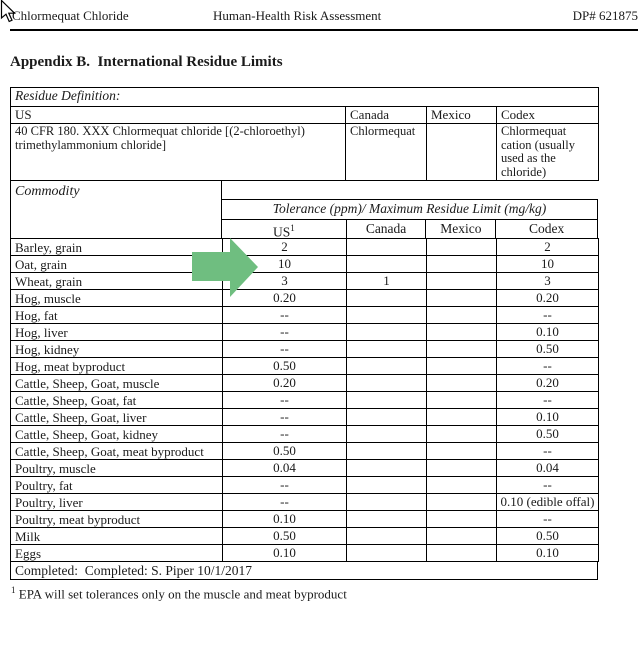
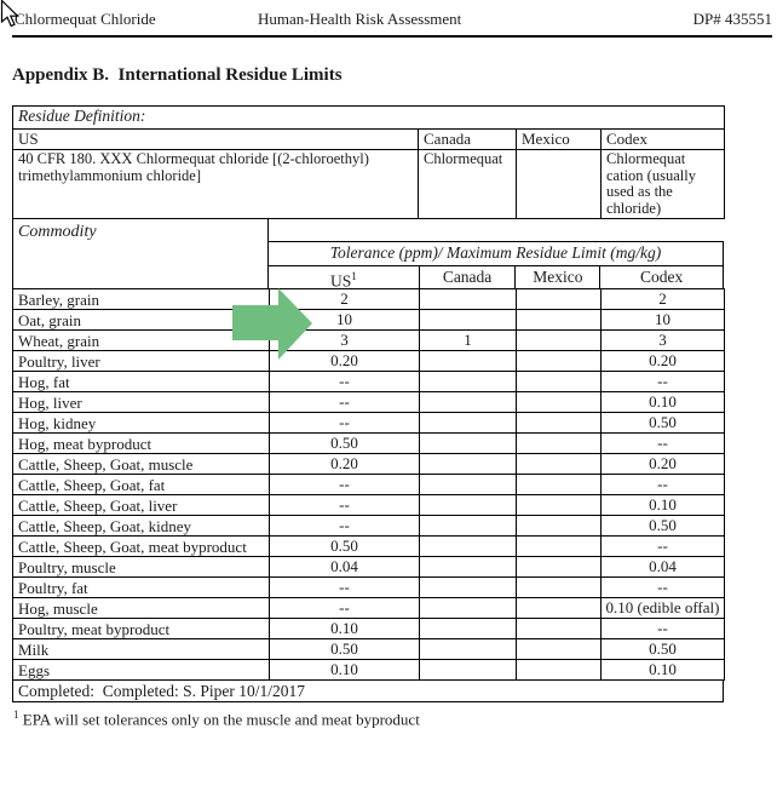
  Chlormequat Chloride
  Human-Health Risk Assessment
- DP# 621875
+ DP# 435551
  Appendix B. International Residue Limits
  Residue Definition:
  US	Canada	Mexico	Codex
  40 CFR 180. XXX Chlormequat chloride [(2-chloroethyl) trimethylammonium chloride]	Chlormequat		Chlormequat cation (usually used as the chloride)
  Commodity
  Tolerance (ppm)/ Maximum Residue Limit (mg/kg)
  US1
  Canada
  Mexico
  Codex
  Barley, grain	2			2
  Oat, grain	10			10
  Wheat, grain	3	1		3
- Hog, muscle	0.20			0.20
+ Poultry, liver	0.20			0.20
  Hog, fat	--			--
  Hog, liver	--			0.10
  Hog, kidney	--			0.50
  Hog, meat byproduct	0.50			--
  Cattle, Sheep, Goat, muscle	0.20			0.20
  Cattle, Sheep, Goat, fat	--			--
  Cattle, Sheep, Goat, liver	--			0.10
  Cattle, Sheep, Goat, kidney	--			0.50
  Cattle, Sheep, Goat, meat byproduct	0.50			--
  Poultry, muscle	0.04			0.04
  Poultry, fat	--			--
- Poultry, liver	--			0.10 (edible offal)
+ Hog, muscle	--			0.10 (edible offal)
  Poultry, meat byproduct	0.10			--
  Milk	0.50			0.50
  Eggs	0.10			0.10
  Completed: Completed: S. Piper 10/1/2017
  1 EPA will set tolerances only on the muscle and meat byproduct
